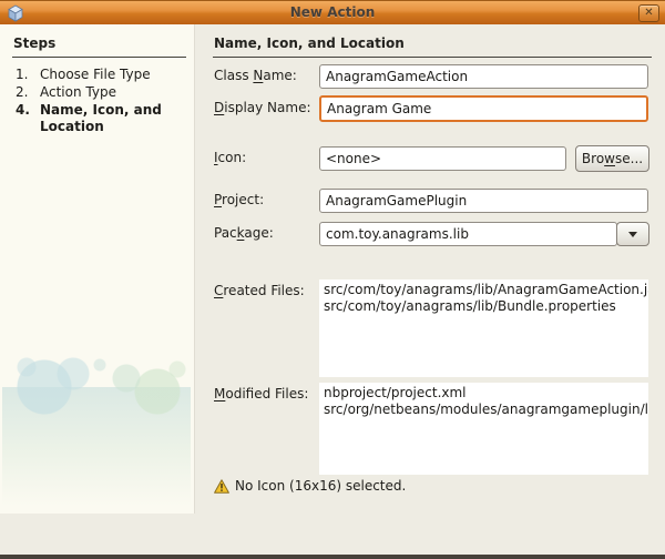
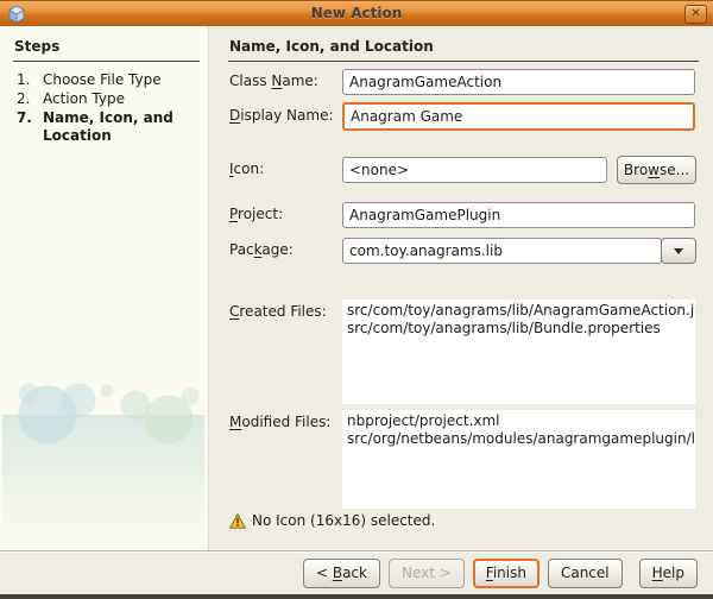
  New Action
  ✕
  Steps
  1.
  Choose File Type
  2.
  Action Type
- 4.
+ 7.
  Name, Icon, and Location
  Name, Icon, and Location
  Class Name:
  AnagramGameAction
  Display Name:
  Anagram Game
  Icon:
  <none>
  Browse...
  Project:
  AnagramGamePlugin
  Package:
  com.toy.anagrams.lib
  Created Files:
  src/com/toy/anagrams/lib/AnagramGameAction.j
  src/com/toy/anagrams/lib/Bundle.properties
  Modified Files:
  nbproject/project.xml
  src/org/netbeans/modules/anagramgameplugin/l
  No Icon (16x16) selected.
+ < Back
+ Next >
+ Finish
+ Cancel
+ Help
